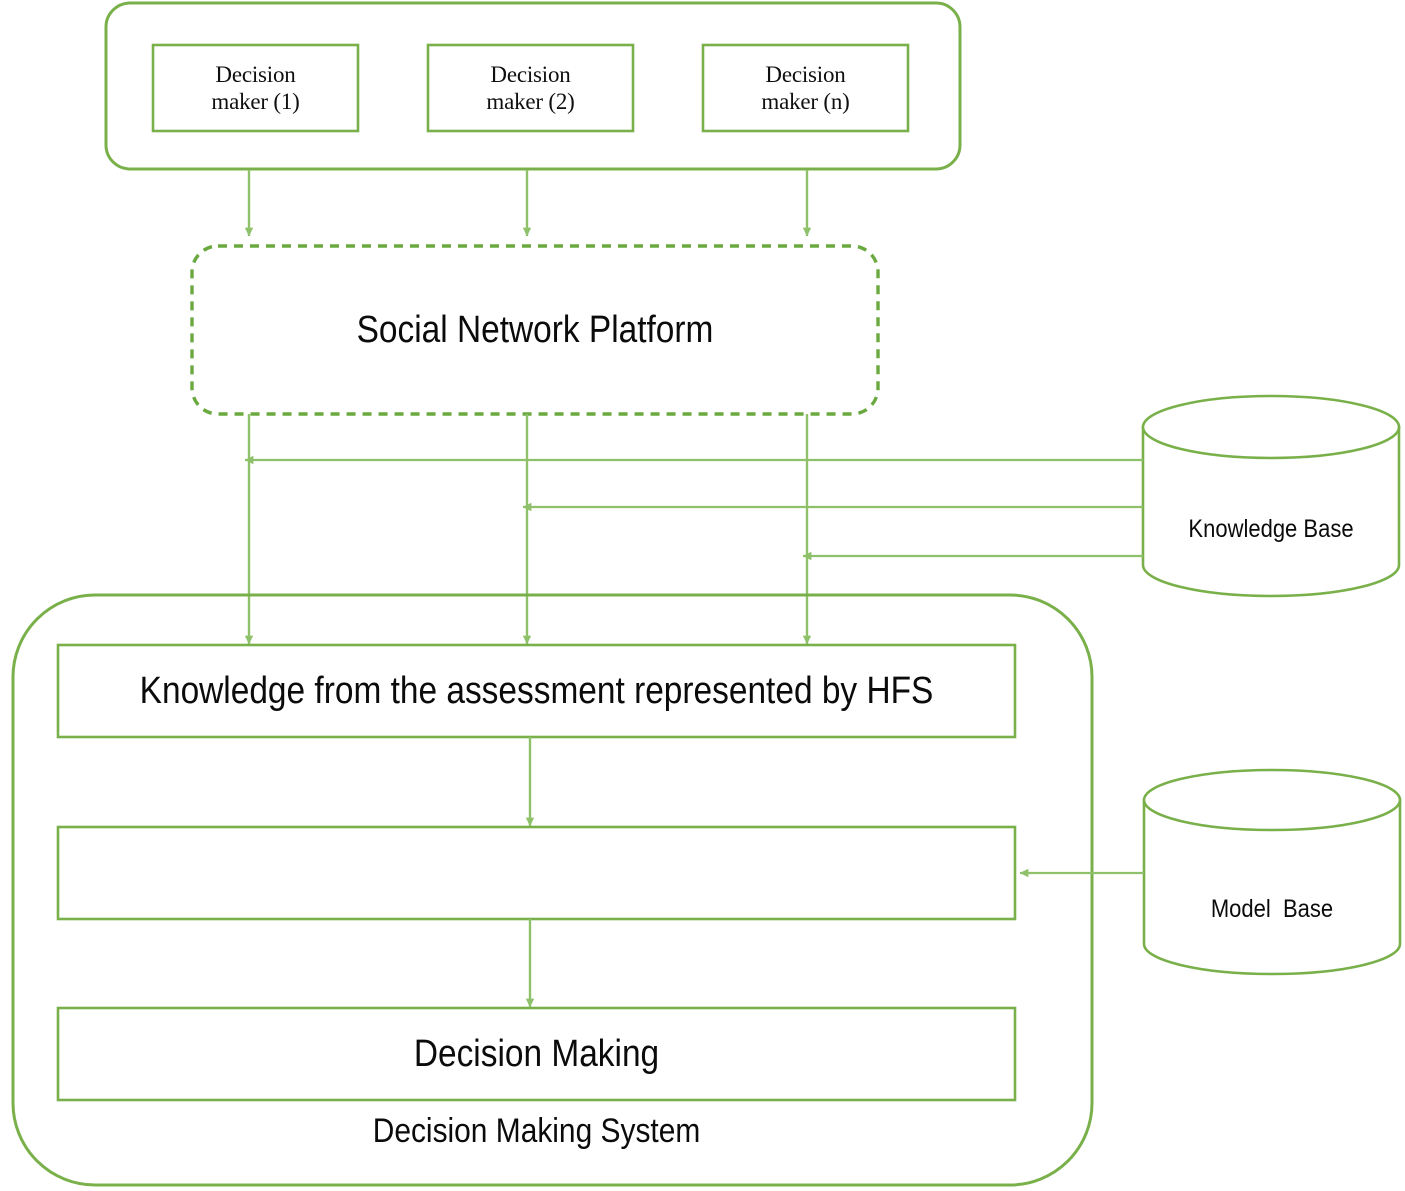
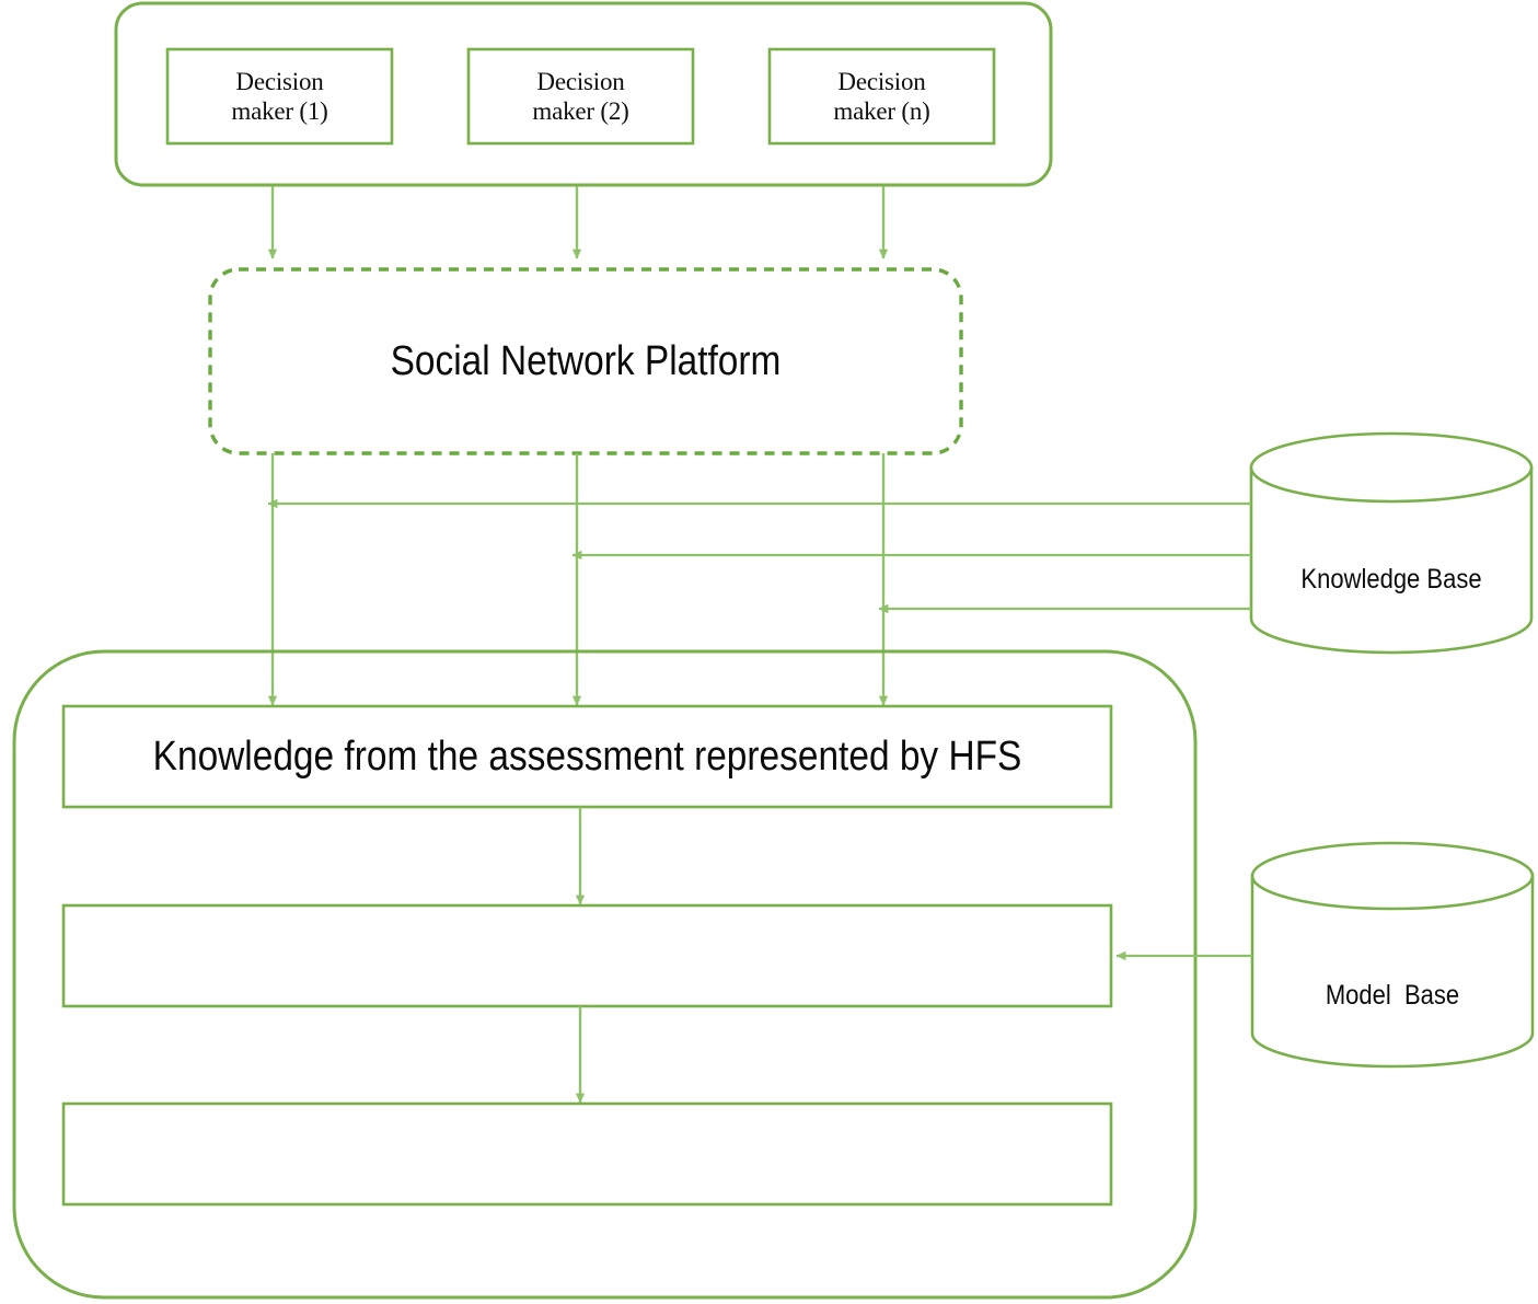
  Decision
  maker (1)
  Decision
  maker (2)
  Decision
  maker (n)
  Social Network Platform
  Knowledge from the assessment represented by HFS
- Decision Making
- Decision Making System
  Knowledge Base
  Model Base
